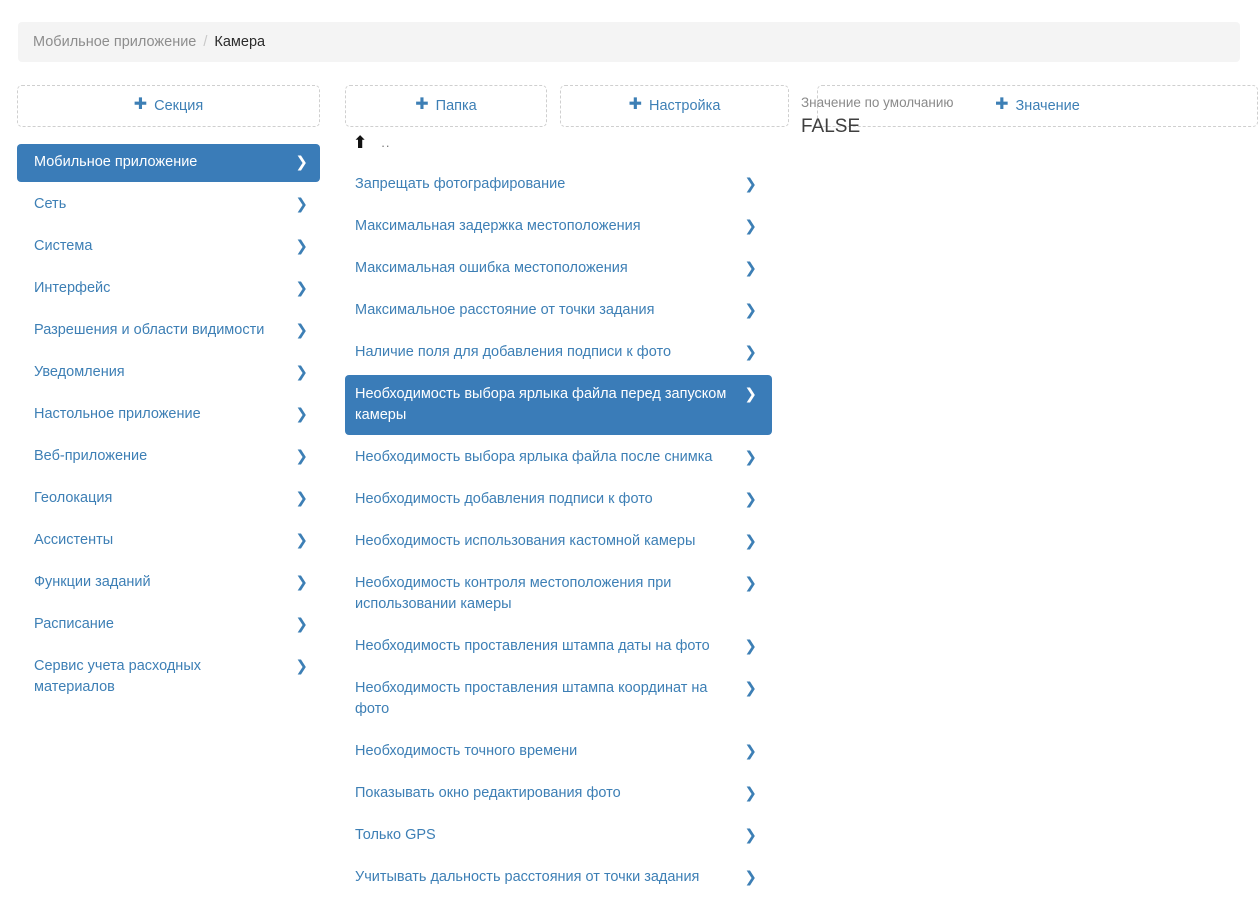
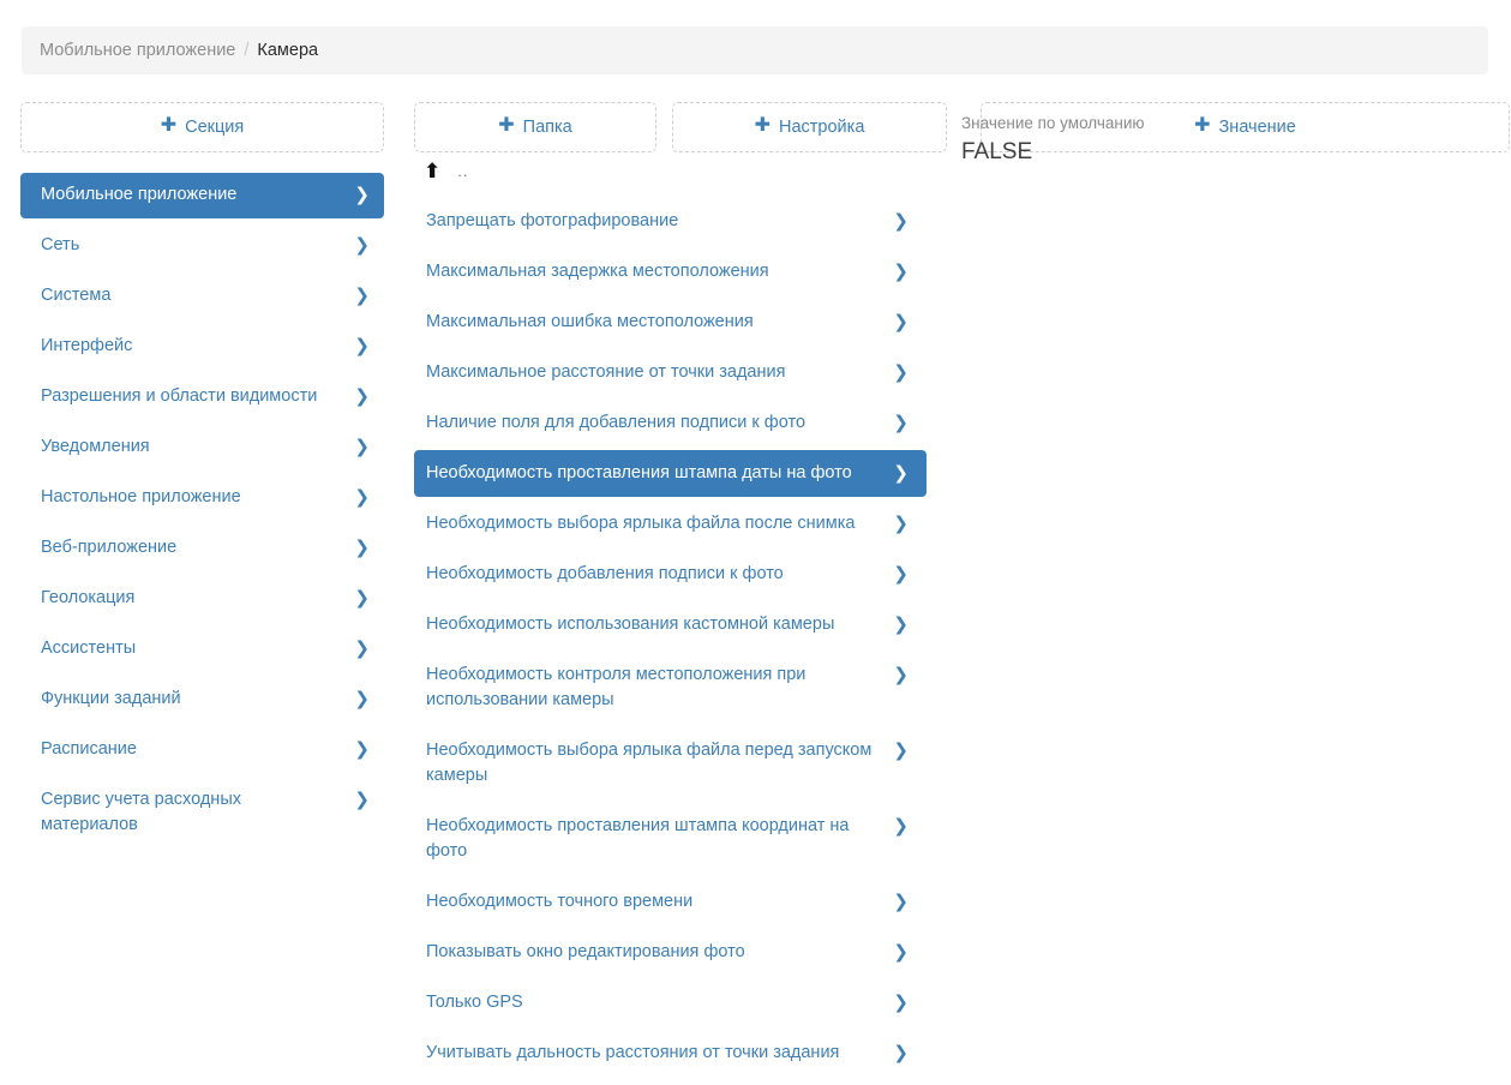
  Мобильное приложение
  /
  Камера
  ✚
  Секция
  Мобильное приложение
  ❯
  Сеть
  ❯
  Система
  ❯
  Интерфейс
  ❯
  Разрешения и области видимости
  ❯
  Уведомления
  ❯
  Настольное приложение
  ❯
  Веб-приложение
  ❯
  Геолокация
  ❯
  Ассистенты
  ❯
  Функции заданий
  ❯
  Расписание
  ❯
  Сервис учета расходных материалов
  ❯
  ✚
  Папка
  ✚
  Настройка
  ✚
  Значение
  ⬆
  ..
  Запрещать фотографирование
  ❯
  Максимальная задержка местоположения
  ❯
  Максимальная ошибка местоположения
  ❯
  Максимальное расстояние от точки задания
  ❯
  Наличие поля для добавления подписи к фото
  ❯
- Необходимость выбора ярлыка файла перед запуском камеры
+ Необходимость проставления штампа даты на фото
  ❯
  Необходимость выбора ярлыка файла после снимка
  ❯
  Необходимость добавления подписи к фото
  ❯
  Необходимость использования кастомной камеры
  ❯
  Необходимость контроля местоположения при использовании камеры
  ❯
- Необходимость проставления штампа даты на фото
+ Необходимость выбора ярлыка файла перед запуском камеры
  ❯
  Необходимость проставления штампа координат на фото
  ❯
  Необходимость точного времени
  ❯
  Показывать окно редактирования фото
  ❯
  Только GPS
  ❯
  Учитывать дальность расстояния от точки задания
  ❯
  Значение по умолчанию
  FALSE
